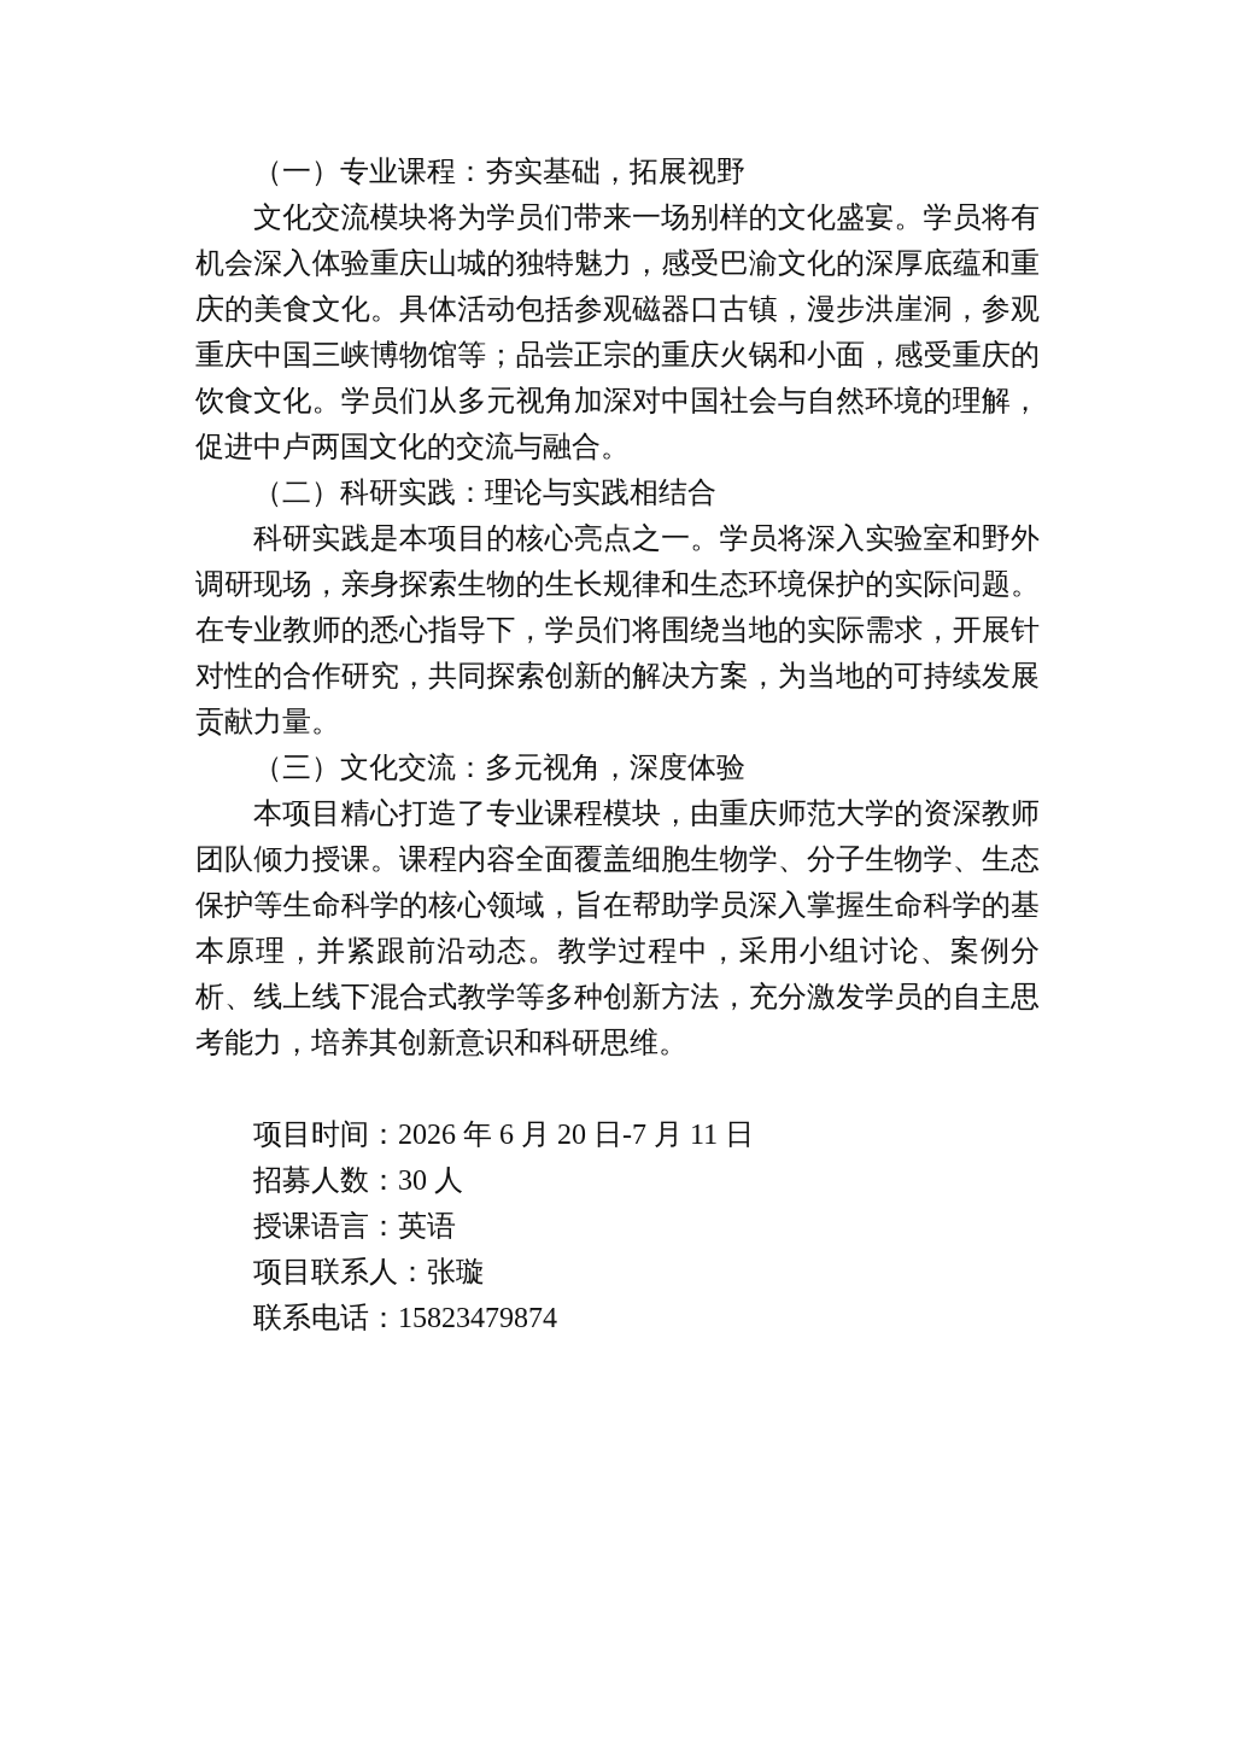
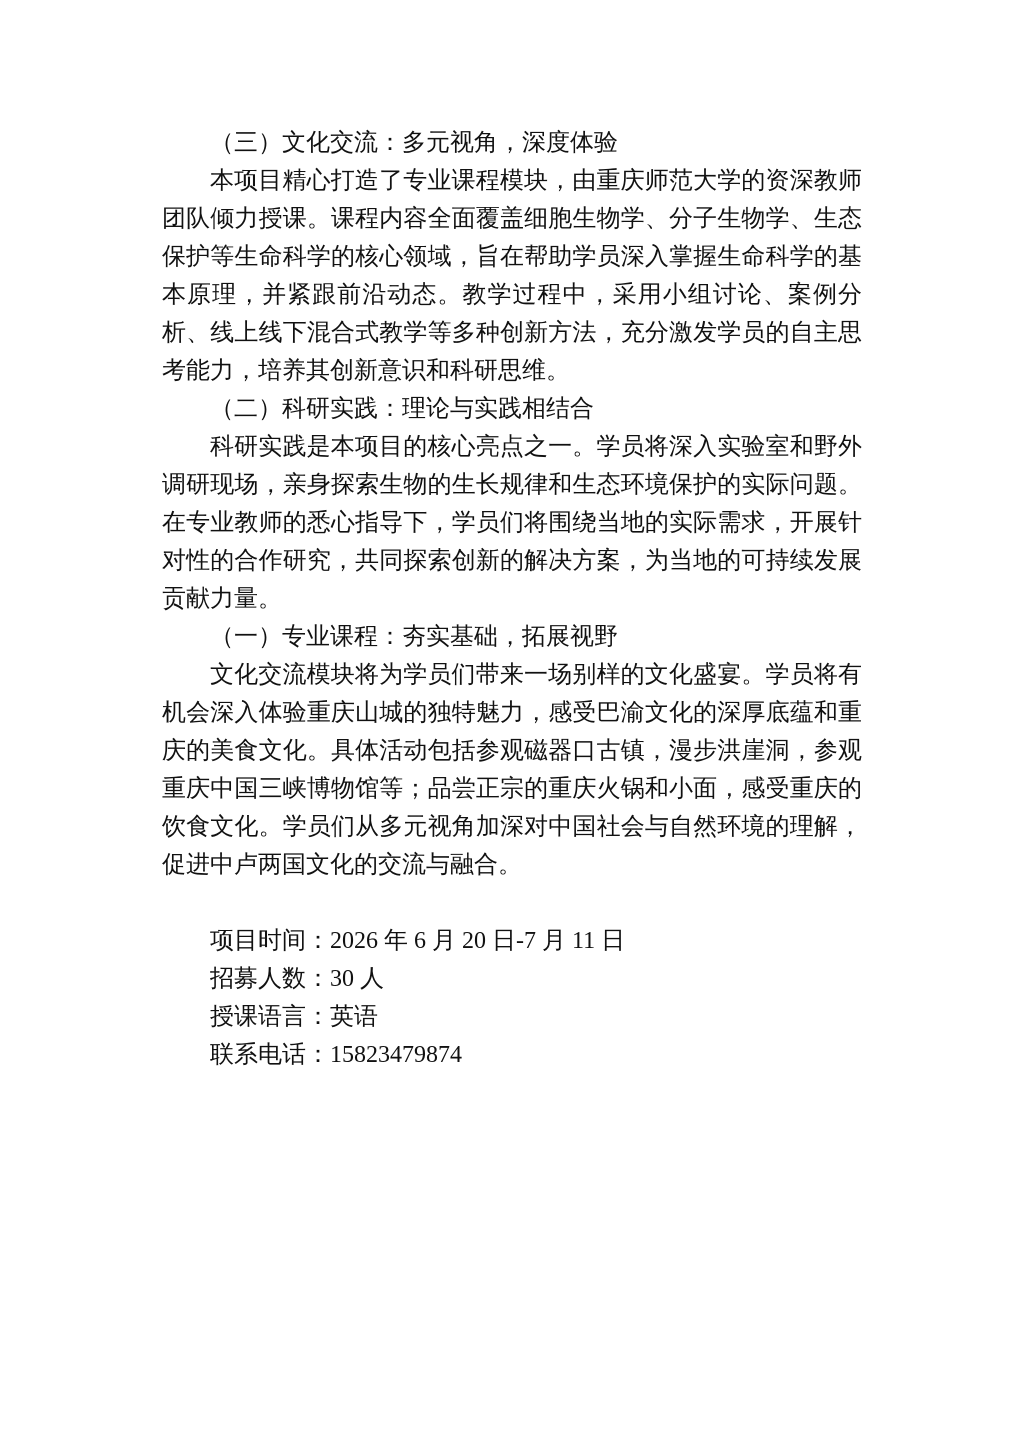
- （一）专业课程：夯实基础，拓展视野
+ （三）文化交流：多元视角，深度体验
- 文化交流模块将为学员们带来一场别样的文化盛宴。学员将有机会深入体验重庆山城的独特魅力，感受巴渝文化的深厚底蕴和重庆的美食文化。具体活动包括参观磁器口古镇，漫步洪崖洞，参观重庆中国三峡博物馆等；品尝正宗的重庆火锅和小面，感受重庆的饮食文化。学员们从多元视角加深对中国社会与自然环境的理解，促进中卢两国文化的交流与融合。
+ 本项目精心打造了专业课程模块，由重庆师范大学的资深教师团队倾力授课。课程内容全面覆盖细胞生物学、分子生物学、生态保护等生命科学的核心领域，旨在帮助学员深入掌握生命科学的基本原理，并紧跟前沿动态。教学过程中，采用小组讨论、案例分析、线上线下混合式教学等多种创新方法，充分激发学员的自主思考能力，培养其创新意识和科研思维。
  （二）科研实践：理论与实践相结合
  科研实践是本项目的核心亮点之一。学员将深入实验室和野外调研现场，亲身探索生物的生长规律和生态环境保护的实际问题。在专业教师的悉心指导下，学员们将围绕当地的实际需求，开展针对性的合作研究，共同探索创新的解决方案，为当地的可持续发展贡献力量。
- （三）文化交流：多元视角，深度体验
+ （一）专业课程：夯实基础，拓展视野
- 本项目精心打造了专业课程模块，由重庆师范大学的资深教师团队倾力授课。课程内容全面覆盖细胞生物学、分子生物学、生态保护等生命科学的核心领域，旨在帮助学员深入掌握生命科学的基本原理，并紧跟前沿动态。教学过程中，采用小组讨论、案例分析、线上线下混合式教学等多种创新方法，充分激发学员的自主思考能力，培养其创新意识和科研思维。
+ 文化交流模块将为学员们带来一场别样的文化盛宴。学员将有机会深入体验重庆山城的独特魅力，感受巴渝文化的深厚底蕴和重庆的美食文化。具体活动包括参观磁器口古镇，漫步洪崖洞，参观重庆中国三峡博物馆等；品尝正宗的重庆火锅和小面，感受重庆的饮食文化。学员们从多元视角加深对中国社会与自然环境的理解，促进中卢两国文化的交流与融合。
  项目时间：2026 年 6 月 20 日-7 月 11 日
  招募人数：30 人
  授课语言：英语
- 项目联系人：张璇
  联系电话：15823479874
